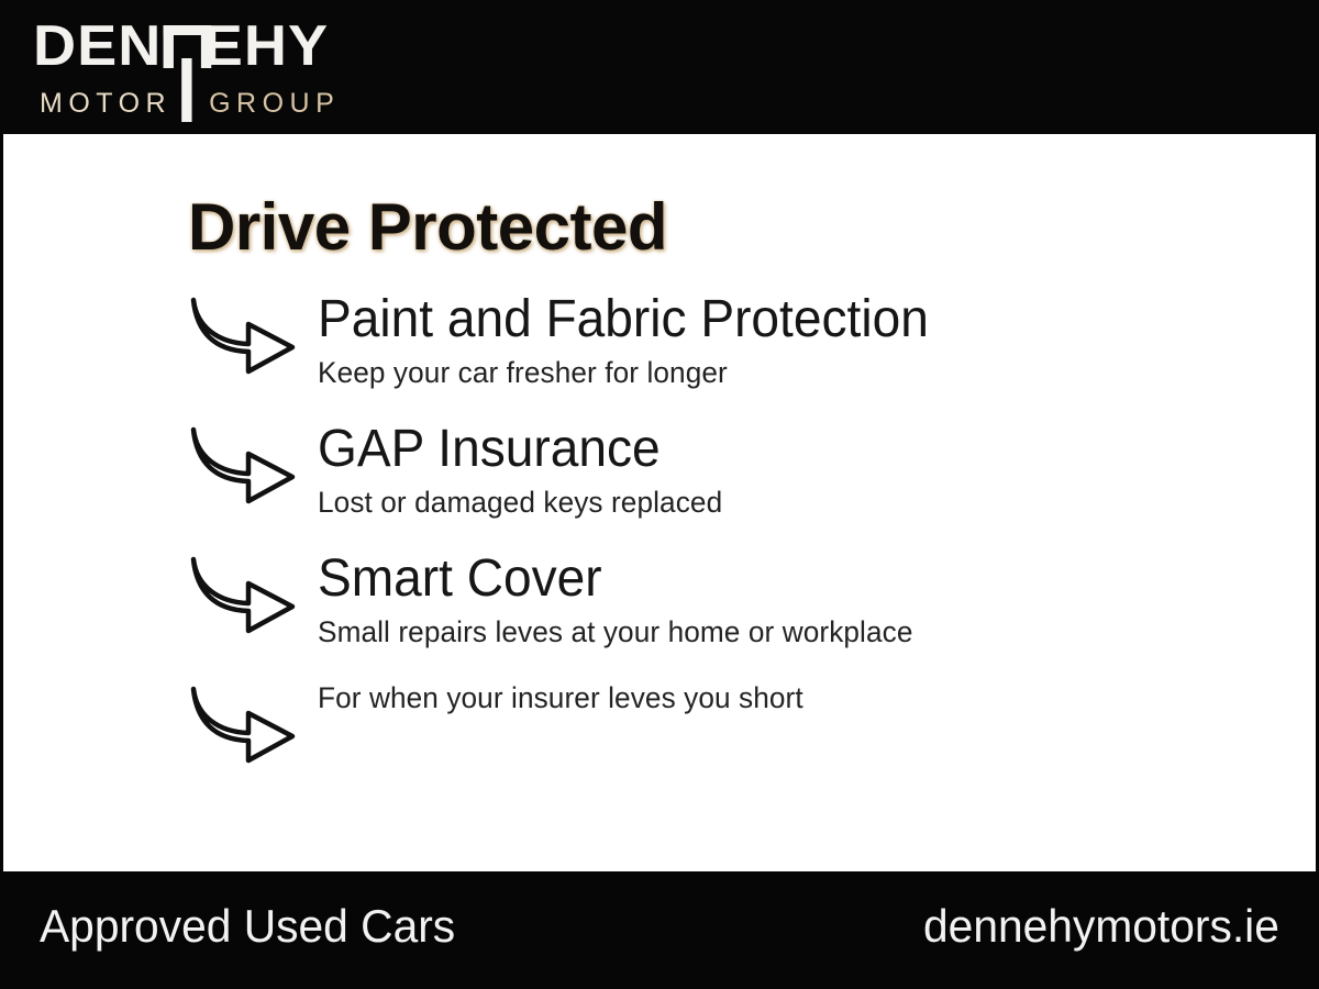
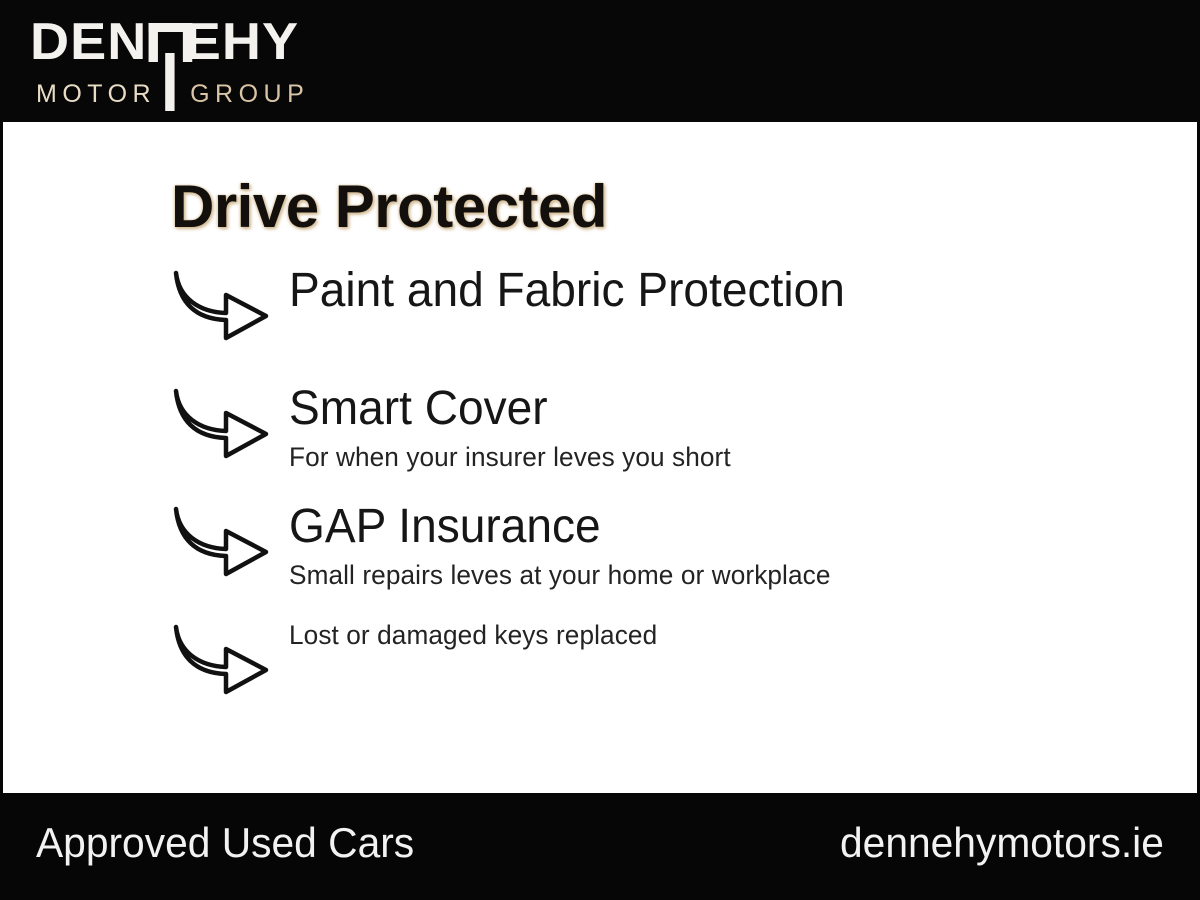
  DEN EHY
  MOTOR GROUP
  Drive Protected
  Paint and Fabric Protection
- Keep your car fresher for longer
- GAP Insurance
+ Smart Cover
- Lost or damaged keys replaced
+ For when your insurer leves you short
- Smart Cover
+ GAP Insurance
  Small repairs leves at your home or workplace
- For when your insurer leves you short
+ Lost or damaged keys replaced
  Approved Used Cars
  dennehymotors.ie
